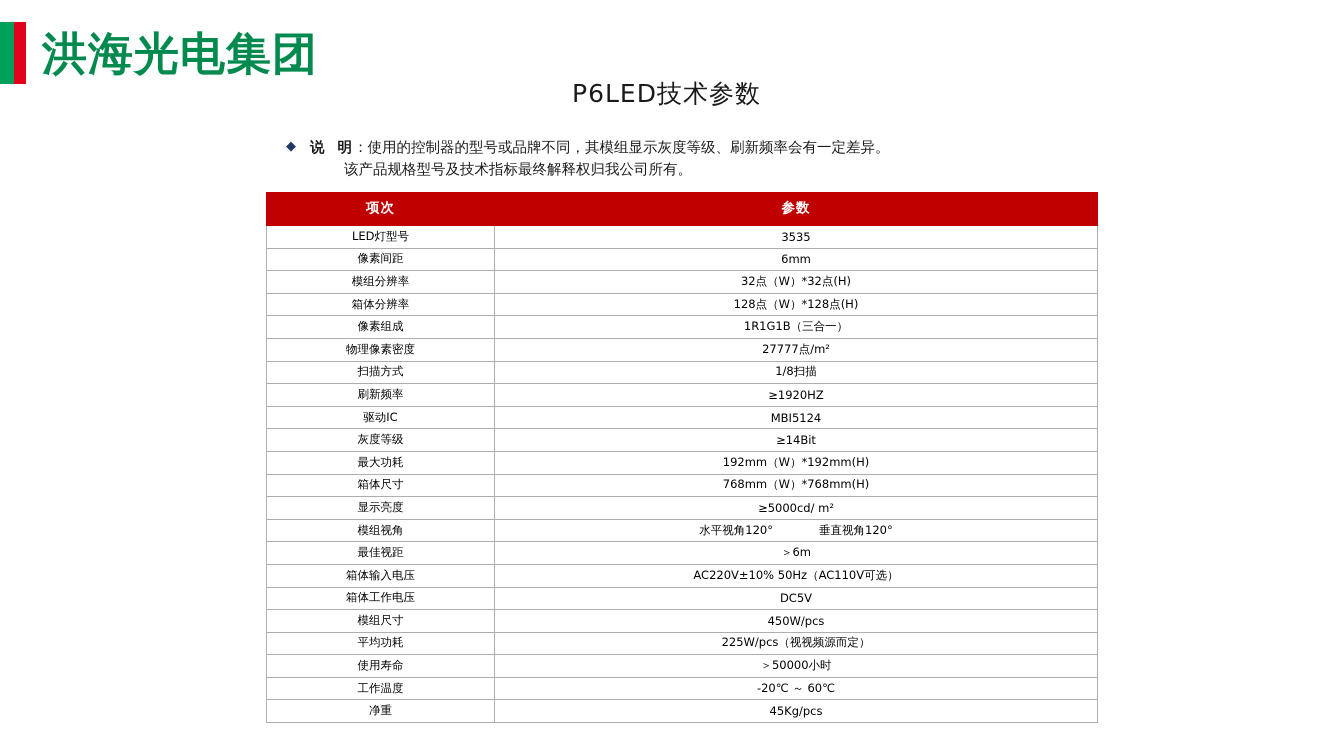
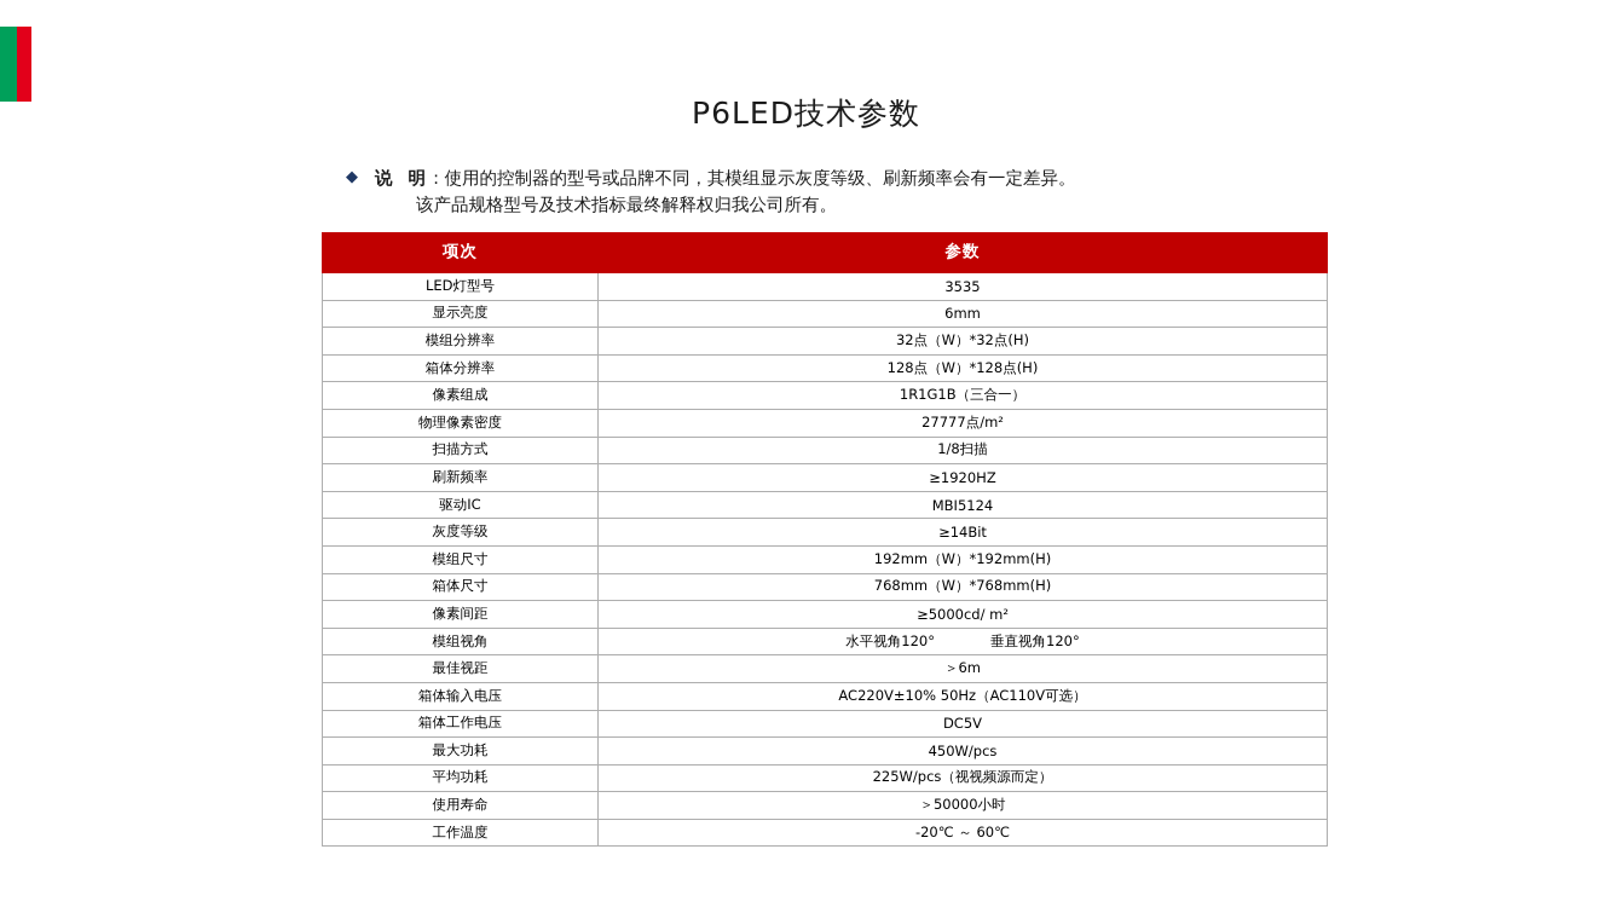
- 洪海光电集团
  P6LED技术参数
  ◆
  说 明
  : 使用的控制器的型号或品牌不同，其模组显示灰度等级、刷新频率会有一定差异。
  该产品规格型号及技术指标最终解释权归我公司所有。
  项次	参数
  LED灯型号	3535
- 像素间距	6mm
+ 显示亮度	6mm
  模组分辨率	32点（W）*32点(H)
  箱体分辨率	128点（W）*128点(H)
  像素组成	1R1G1B（三合一）
  物理像素密度	27777点/m²
  扫描方式	1/8扫描
  刷新频率	≥1920HZ
  驱动IC	MBI5124
  灰度等级	≥14Bit
- 最大功耗	192mm（W）*192mm(H)
+ 模组尺寸	192mm（W）*192mm(H)
  箱体尺寸	768mm（W）*768mm(H)
- 显示亮度	≥5000cd/ m²
+ 像素间距	≥5000cd/ m²
  模组视角	水平视角120° 垂直视角120°
  最佳视距	＞6m
  箱体输入电压	AC220V±10% 50Hz（AC110V可选）
  箱体工作电压	DC5V
- 模组尺寸	450W/pcs
+ 最大功耗	450W/pcs
  平均功耗	225W/pcs（视视频源而定）
  使用寿命	＞50000小时
  工作温度	-20℃ ～ 60℃
- 净重	45Kg/pcs
